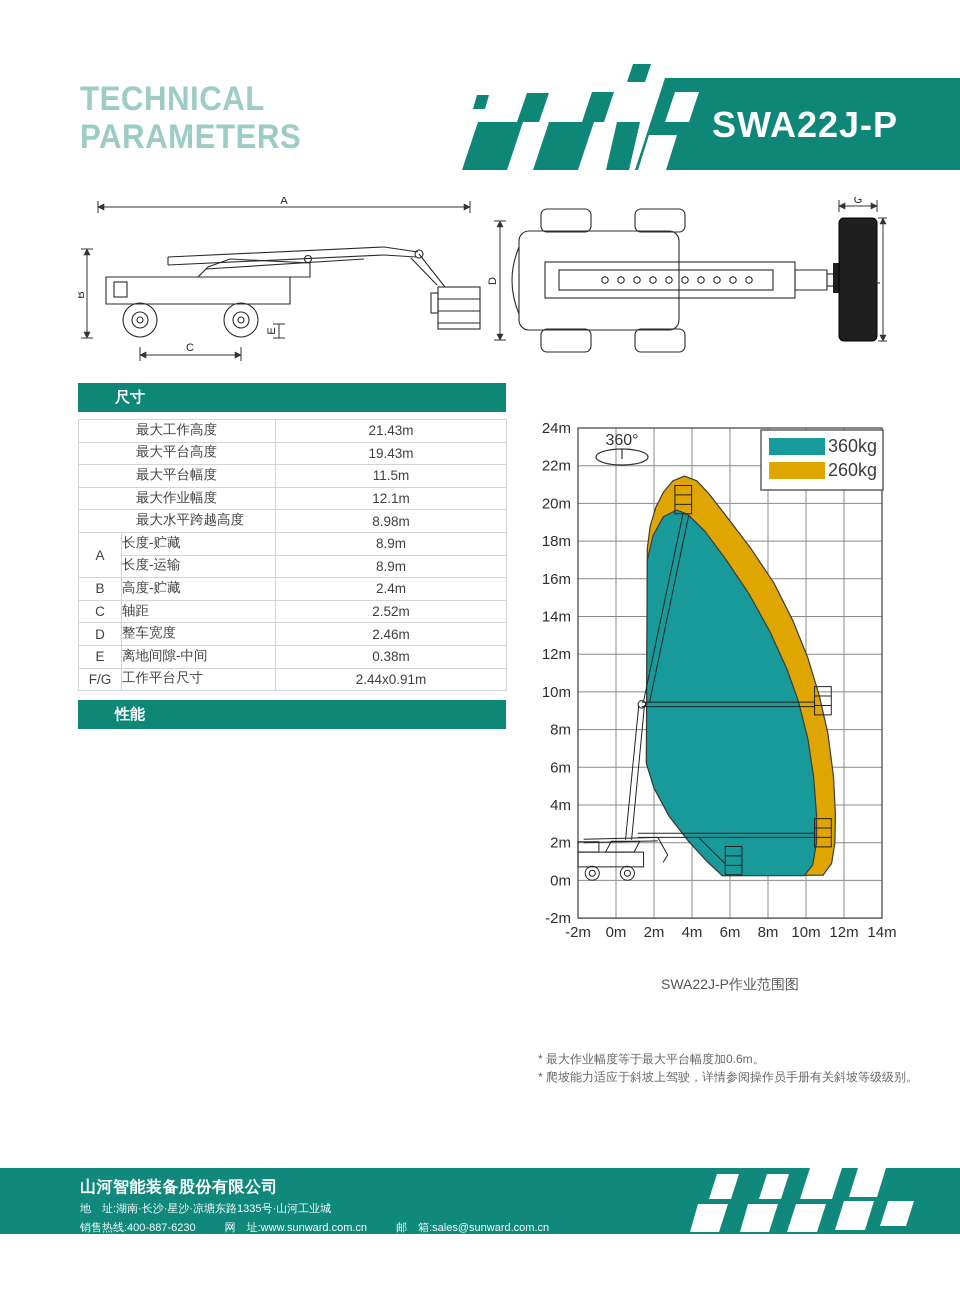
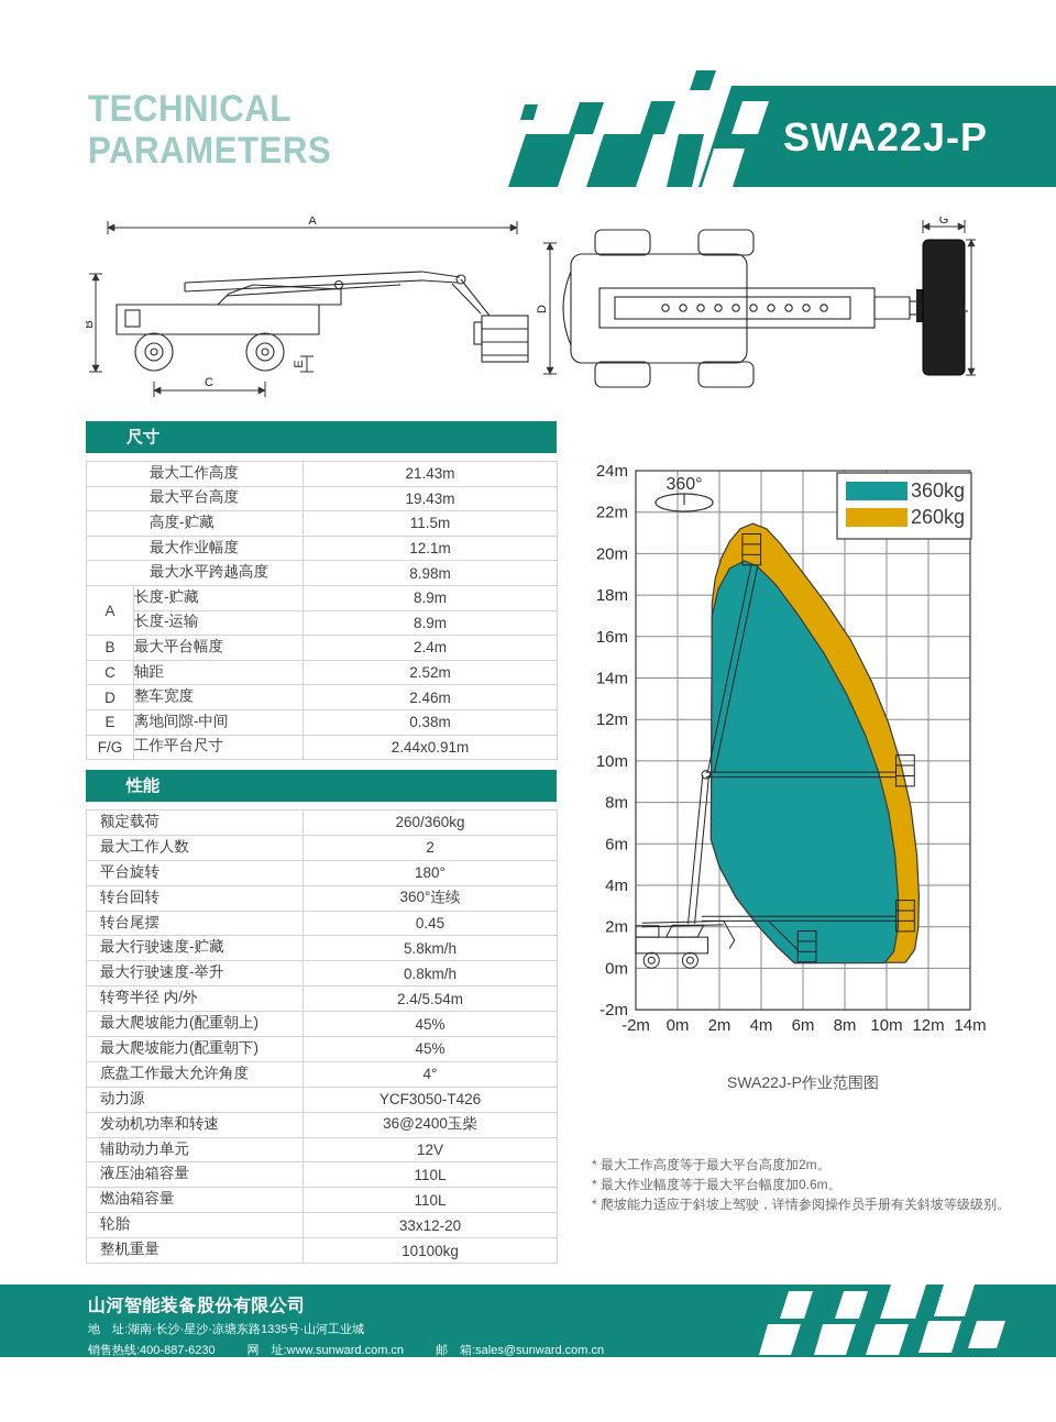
  TECHNICAL
  PARAMETERS
  SWA22J-P
  A
  C
  G
  尺寸
  最大工作高度	21.43m
  最大平台高度	19.43m
- 最大平台幅度	11.5m
+ 高度-贮藏	11.5m
  最大作业幅度	12.1m
  最大水平跨越高度	8.98m
  A	长度-贮藏	8.9m
  长度-运输	8.9m
- B	高度-贮藏	2.4m
+ B	最大平台幅度	2.4m
  C	轴距	2.52m
  D	整车宽度	2.46m
  E	离地间隙-中间	0.38m
  F/G	工作平台尺寸	2.44x0.91m
  性能
+ 额定载荷	260/360kg
+ 最大工作人数	2
+ 平台旋转	180°
+ 转台回转	360°连续
+ 转台尾摆	0.45
+ 最大行驶速度-贮藏	5.8km/h
+ 最大行驶速度-举升	0.8km/h
+ 转弯半径 内/外	2.4/5.54m
+ 最大爬坡能力(配重朝上)	45%
+ 最大爬坡能力(配重朝下)	45%
+ 底盘工作最大允许角度	4°
+ 动力源	YCF3050-T426
+ 发动机功率和转速	36@2400玉柴
+ 辅助动力单元	12V
+ 液压油箱容量	110L
+ 燃油箱容量	110L
+ 轮胎	33x12-20
+ 整机重量	10100kg
  360°
  24m
  22m
  20m
  18m
  16m
  14m
  12m
  10m
  8m
  6m
  4m
  2m
  0m
  -2m
  -2m
  0m
  2m
  4m
  6m
  8m
  10m
  12m
  14m
  360kg
  260kg
  SWA22J-P作业范围图
+ * 最大工作高度等于最大平台高度加2m。
  * 最大作业幅度等于最大平台幅度加0.6m。
  * 爬坡能力适应于斜坡上驾驶，详情参阅操作员手册有关斜坡等级级别。
  山河智能装备股份有限公司
  地 址:湖南·长沙·星沙·凉塘东路1335号·山河工业城
  销售热线:400-887-6230 网 址:www.sunward.com.cn 邮 箱:sales@sunward.com.cn
